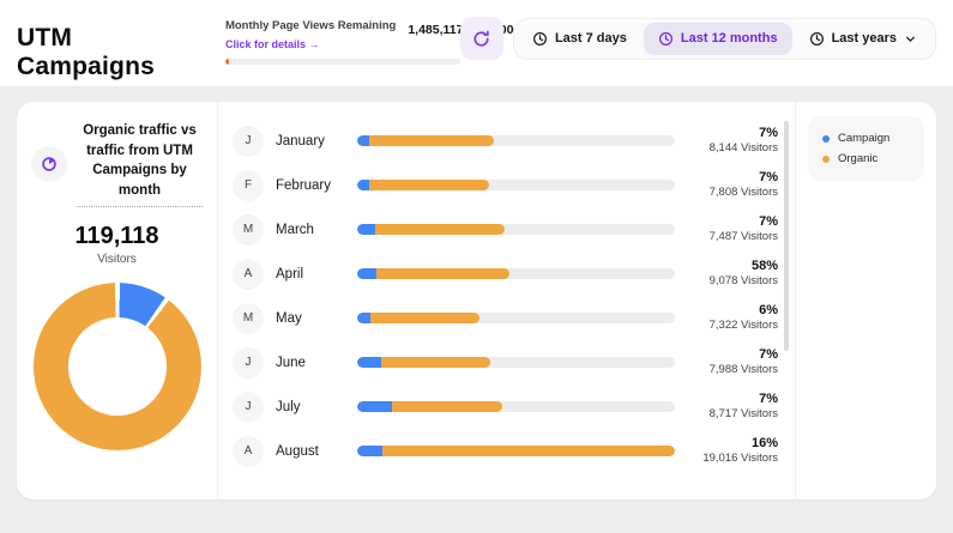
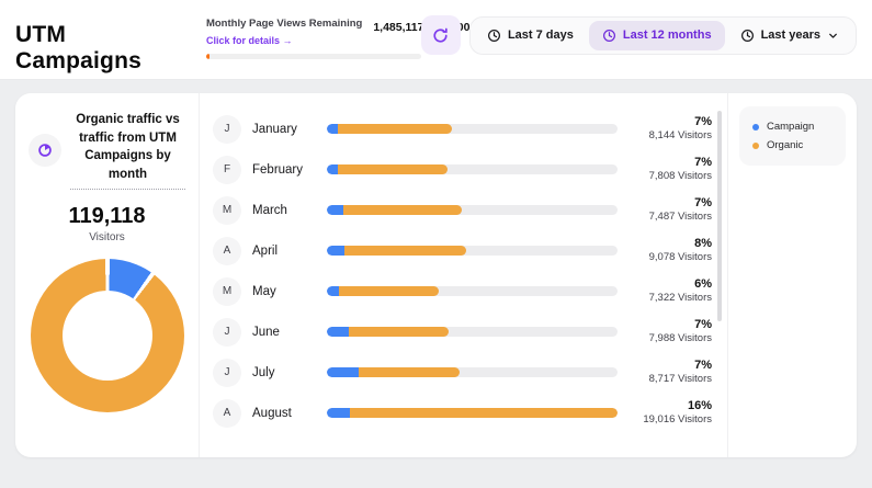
  UTM Campaigns
  Monthly Page Views Remaining
  Click for details →
  Last 7 days
  Last 12 months
  Last years
  Organic traffic vs traffic from UTM Campaigns by month
  119,118
  Visitors
  J
  January
  7%
  8,144 Visitors
  F
  February
  7%
  7,808 Visitors
  M
  March
  7%
  7,487 Visitors
  A
  April
- 58%
+ 8%
  9,078 Visitors
  M
  May
  6%
  7,322 Visitors
  J
  June
  7%
  7,988 Visitors
  J
  July
  7%
  8,717 Visitors
  A
  August
  16%
  19,016 Visitors
  Campaign
  Organic
